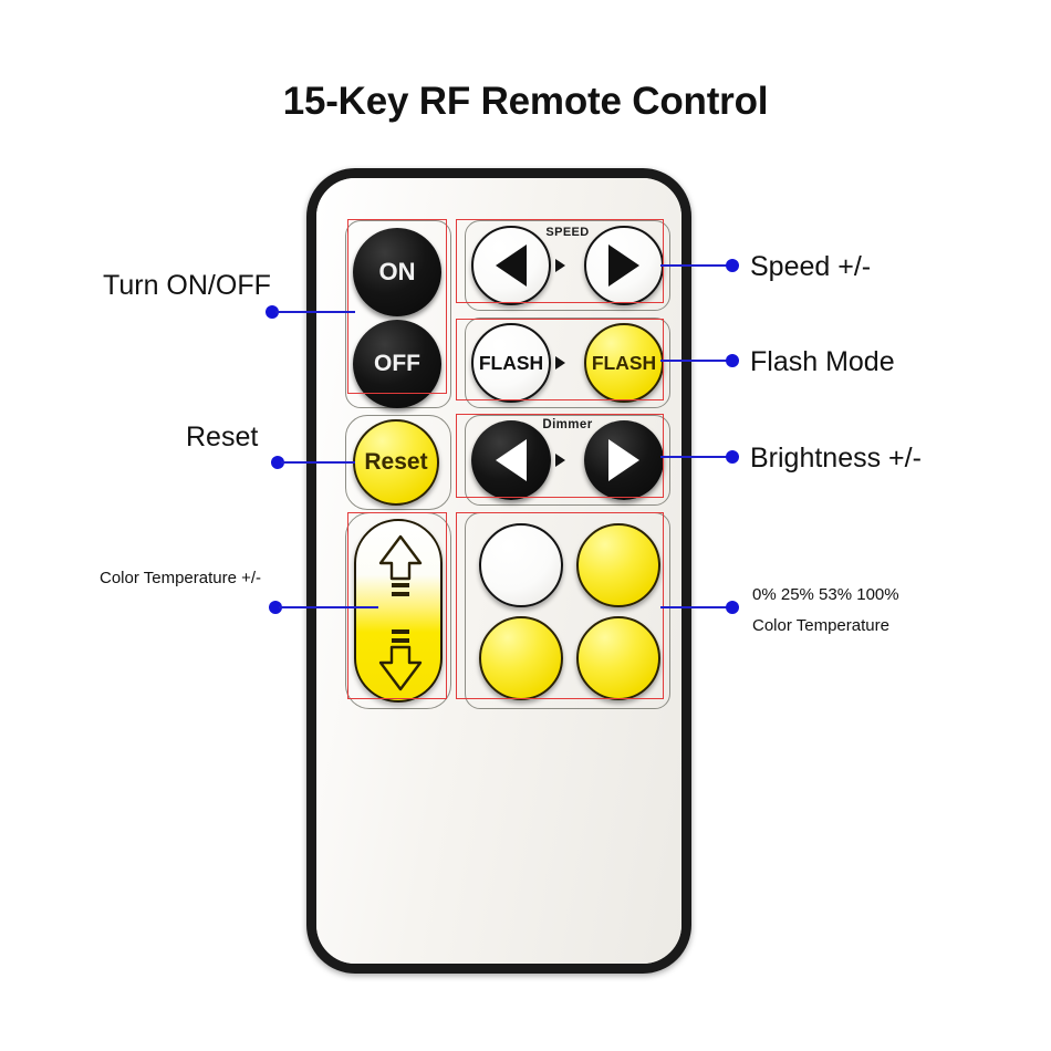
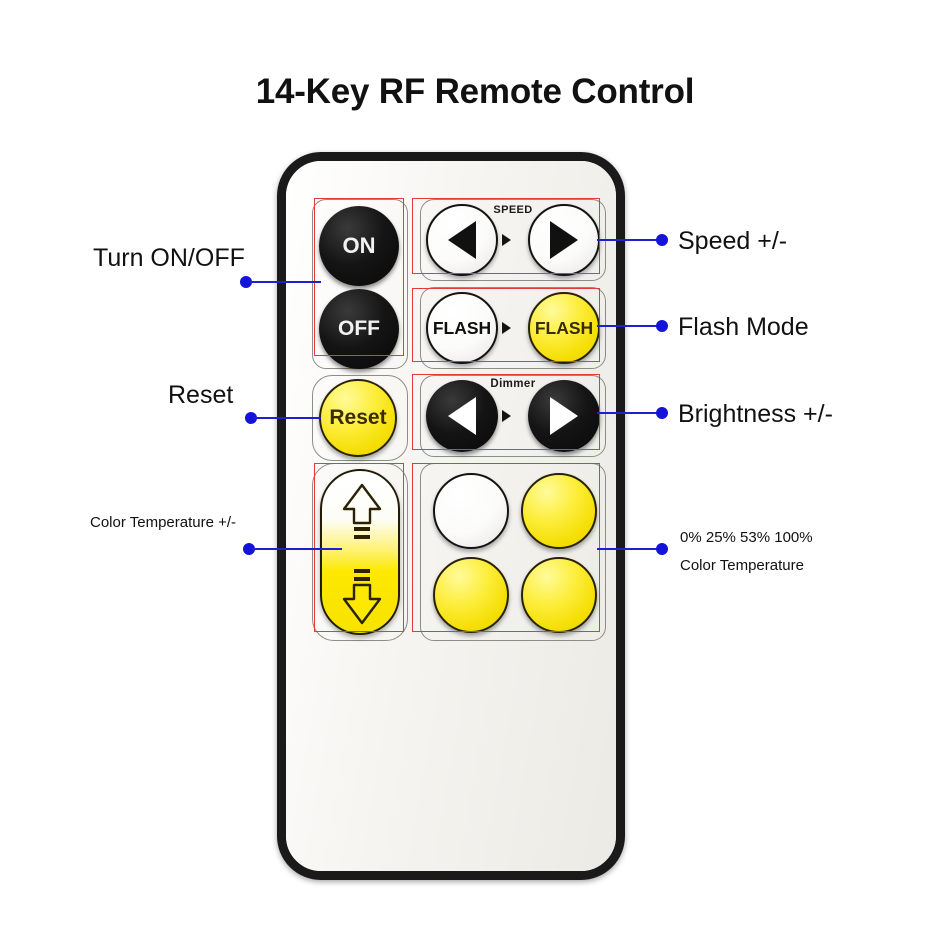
- 15-Key RF Remote Control
+ 14-Key RF Remote Control
  ON
  OFF
  SPEED
  FLASH
  FLASH
  Reset
  Dimmer
  Turn ON/OFF
  Reset
  Color Temperature +/-
  Speed +/-
  Flash Mode
  Brightness +/-
  0% 25% 53% 100%
  Color Temperature
